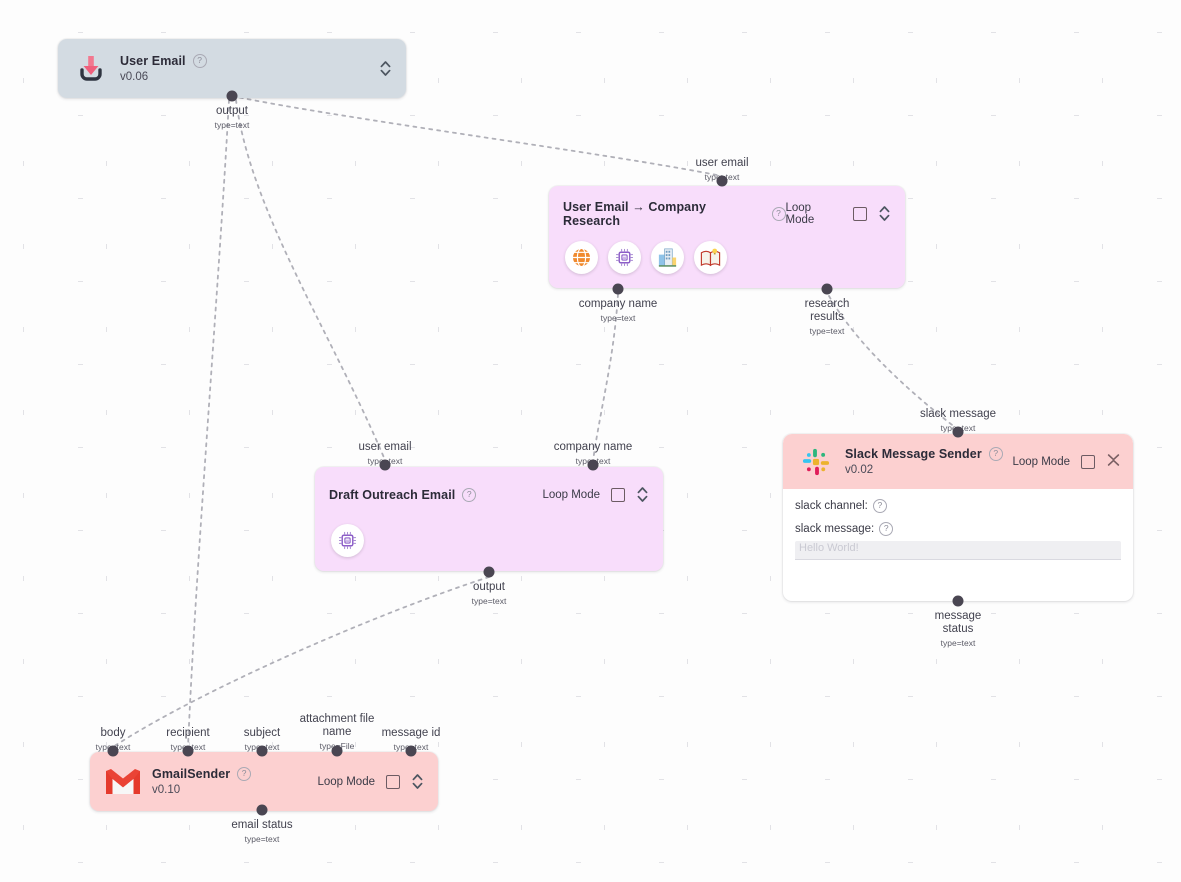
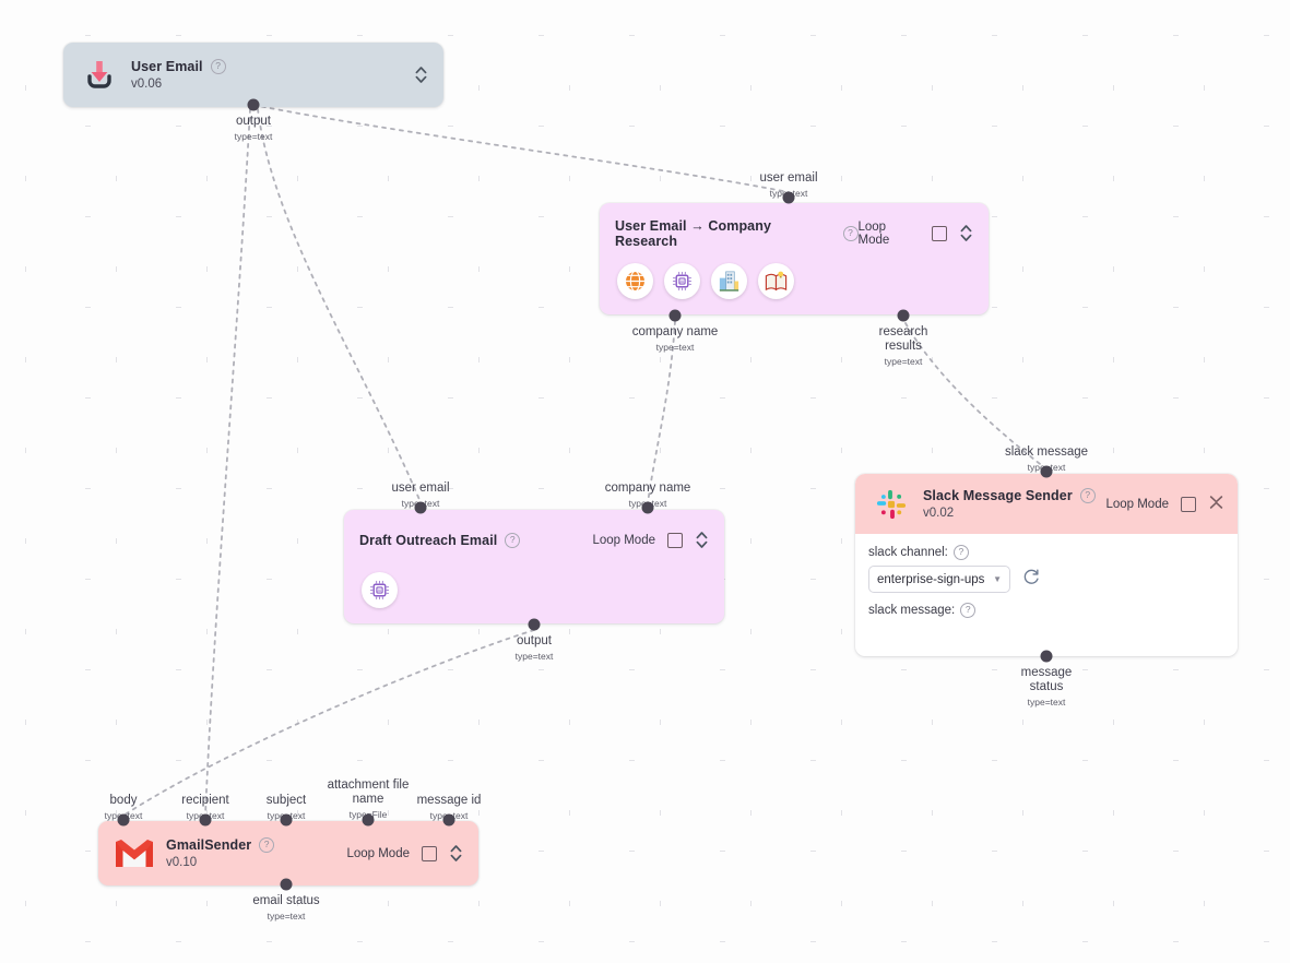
  User Email
  ?
  v0.06
  User Email → Company Research
  ?
  Loop Mode
  Draft Outreach Email
  ?
  Loop Mode
  Slack Message Sender
  ?
  v0.02
  Loop Mode
  slack channel:
  ?
+ enterprise-sign-ups
+ ▼
  slack message:
  ?
- Hello World!
  GmailSender
  ?
  v0.10
  Loop Mode
  output
  type=text
  user email
  typtext
  company name
  type=text
  research results
  type=text
  user email
  typtext
  company name
  typtext
  output
  type=text
  slack message
  typtext
  message status
  type=text
  body
  typtext
  recipient
  typtext
  subject
  typtext
  attachment file name
  typFile
  message id
  typtext
  email status
  type=text
